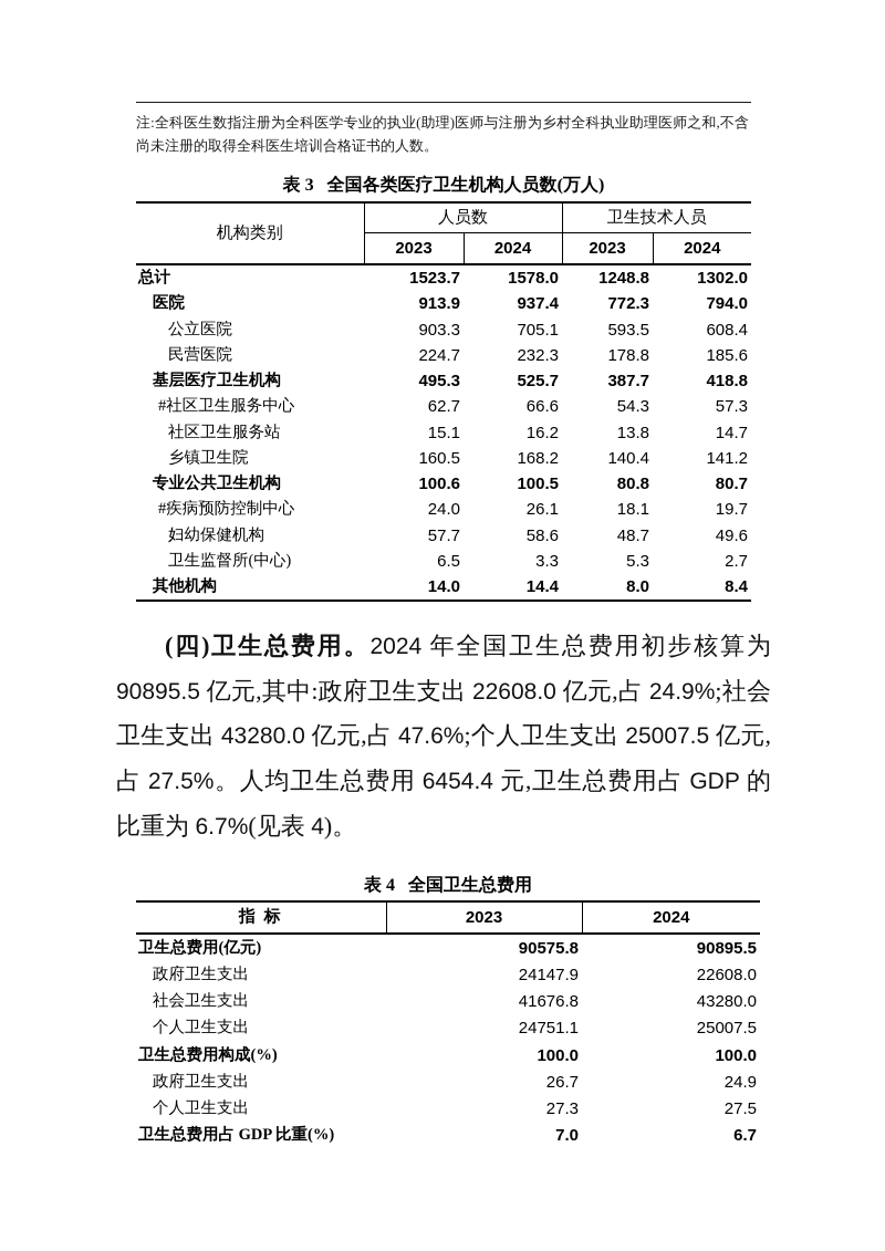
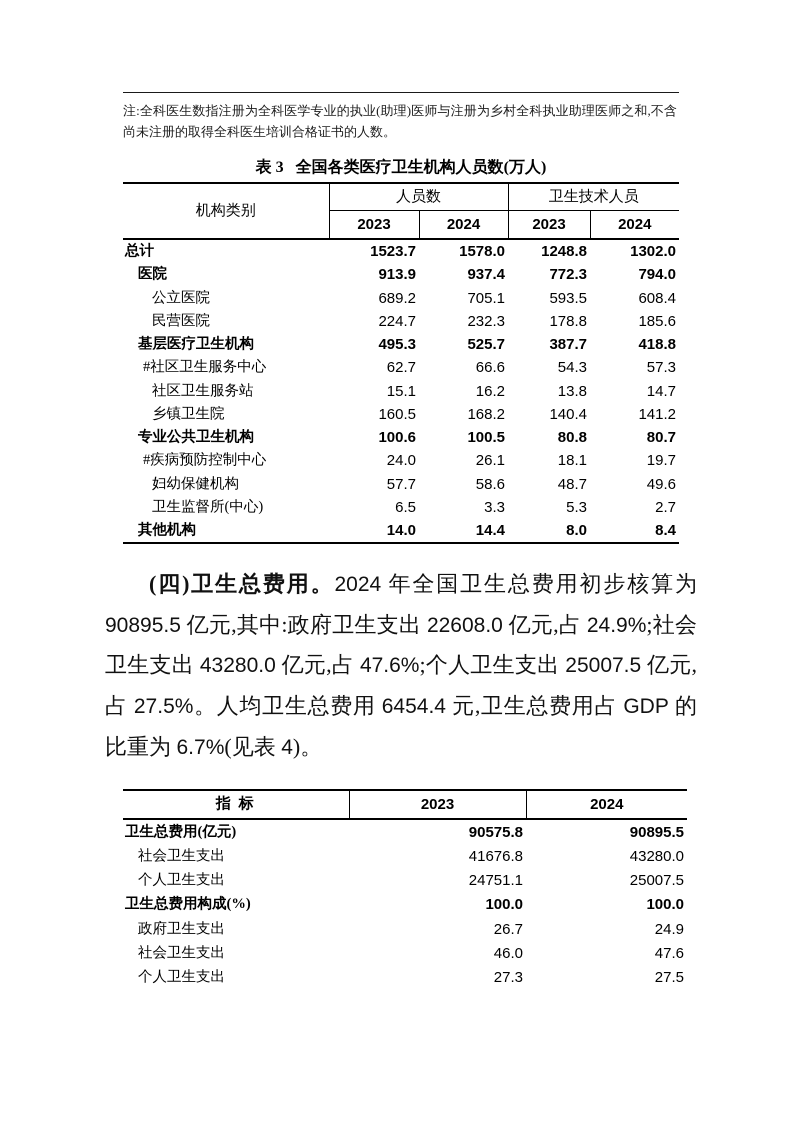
  注:全科医生数指注册为全科医学专业的执业(助理)医师与注册为乡村全科执业助理医师之和,不含尚未注册的取得全科医生培训合格证书的人数。
  表 3 全国各类医疗卫生机构人员数(万人)
  机构类别	人员数	卫生技术人员
  2023	2024	2023	2024
  总计	1523.7	1578.0	1248.8	1302.0
  医院	913.9	937.4	772.3	794.0
- 公立医院	903.3	705.1	593.5	608.4
+ 公立医院	689.2	705.1	593.5	608.4
  民营医院	224.7	232.3	178.8	185.6
  基层医疗卫生机构	495.3	525.7	387.7	418.8
  #社区卫生服务中心	62.7	66.6	54.3	57.3
  社区卫生服务站	15.1	16.2	13.8	14.7
  乡镇卫生院	160.5	168.2	140.4	141.2
  专业公共卫生机构	100.6	100.5	80.8	80.7
  #疾病预防控制中心	24.0	26.1	18.1	19.7
  妇幼保健机构	57.7	58.6	48.7	49.6
  卫生监督所(中心)	6.5	3.3	5.3	2.7
  其他机构	14.0	14.4	8.0	8.4
  (四)卫生总费用。2024 年全国卫生总费用初步核算为 90895.5 亿元,其中:政府卫生支出 22608.0 亿元,占 24.9%;社会卫生支出 43280.0 亿元,占 47.6%;个人卫生支出 25007.5 亿元,占 27.5%。人均卫生总费用 6454.4 元,卫生总费用占 GDP 的比重为 6.7%(见表 4)。
- 表 4 全国卫生总费用
  指 标	2023	2024
  卫生总费用(亿元)	90575.8	90895.5
- 政府卫生支出	24147.9	22608.0
  社会卫生支出	41676.8	43280.0
  个人卫生支出	24751.1	25007.5
  卫生总费用构成(%)	100.0	100.0
  政府卫生支出	26.7	24.9
+ 社会卫生支出	46.0	47.6
  个人卫生支出	27.3	27.5
- 卫生总费用占 GDP 比重(%)	7.0	6.7
